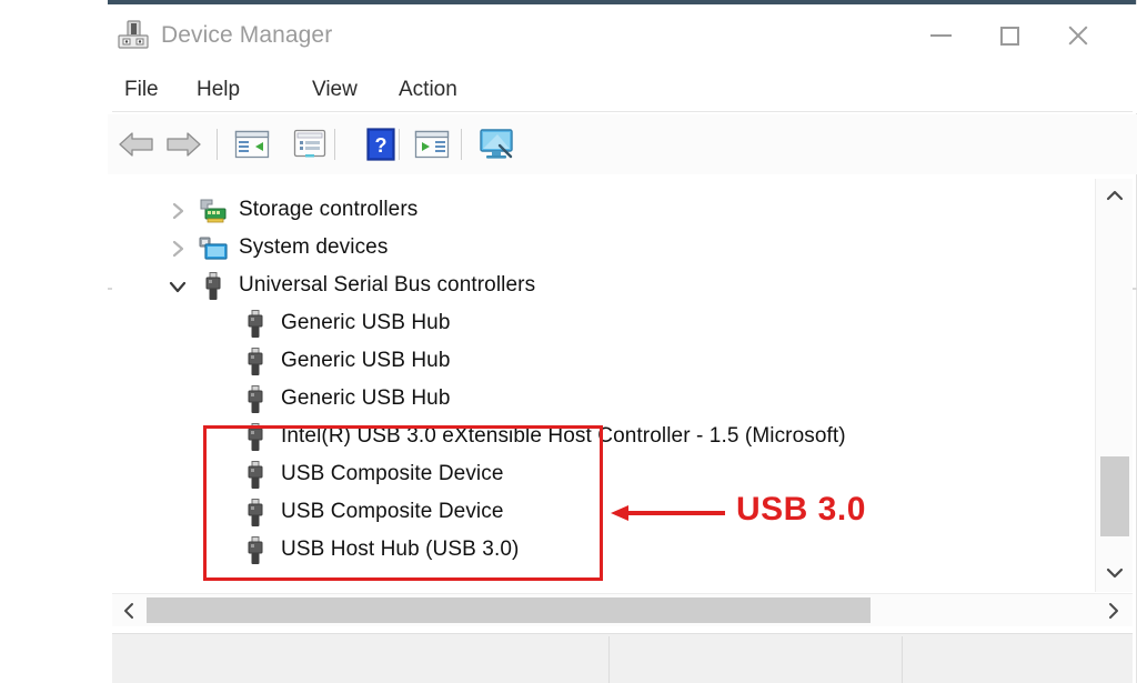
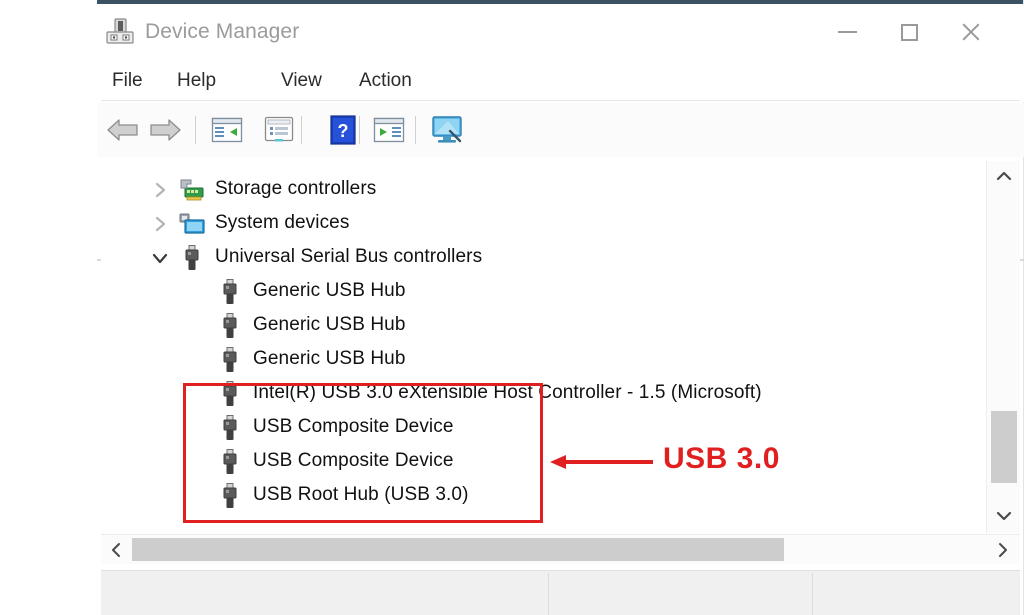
  Device Manager
  File
  Help
  View
  Action
  ?
  Storage controllers
  System devices
  Universal Serial Bus controllers
  Generic USB Hub
  Generic USB Hub
  Generic USB Hub
  Intel(R) USB 3.0 eXtensible Host Controller - 1.5 (Microsoft)
  USB Composite Device
  USB Composite Device
- USB Host Hub (USB 3.0)
+ USB Root Hub (USB 3.0)
  USB 3.0
